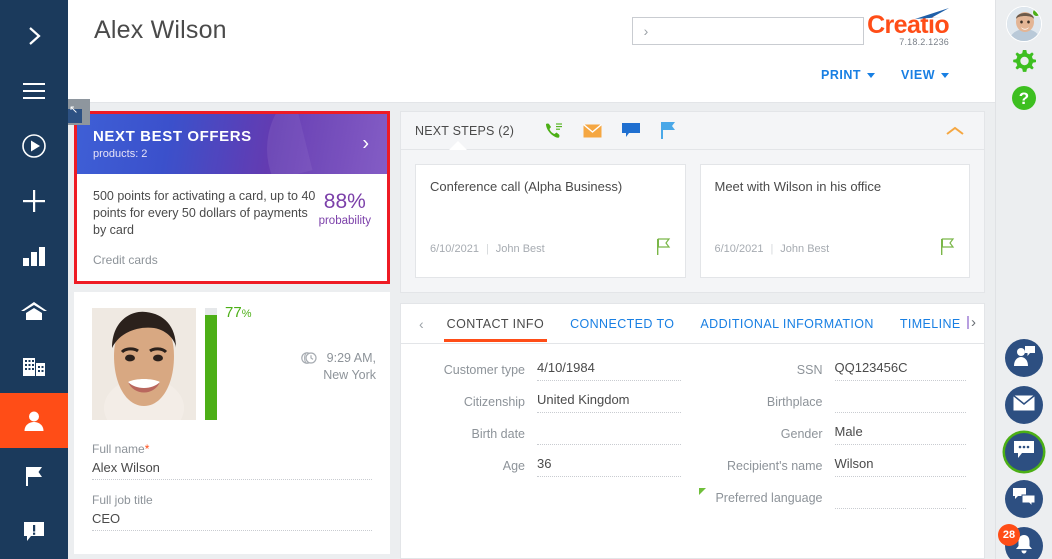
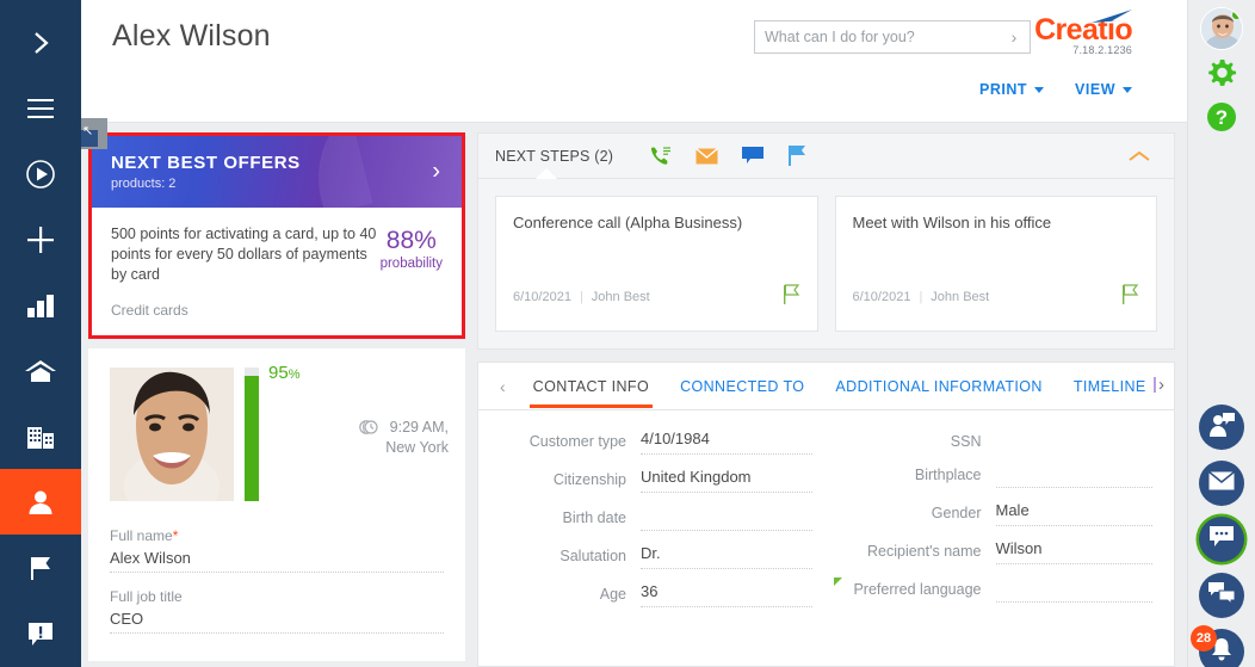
  Alex Wilson
+ What can I do for you?
  ›
  Creatio
  7.18.2.1236
  PRINT
  VIEW
  ↖
  NEXT BEST OFFERS
  products: 2
  ›
  500 points for activating a card, up to 40 points for every 50 dollars of payments by card
  Credit cards
  88%
  probability
- 77%
+ 95%
  9:29 AM,
  New York
  Full name*
  Alex Wilson
  Full job title
  CEO
  NEXT STEPS (2)
  Conference call (Alpha Business)
  6/10/2021
  |
  John Best
  Meet with Wilson in his office
  6/10/2021
  John Best
  ‹
  CONTACT INFO
  CONNECTED TO
  ADDITIONAL INFORMATION
  TIMELINE
  ›
  Customer type
  4/10/1984
  Citizenship
  United Kingdom
  Birth date
+ Salutation
+ Dr.
  Age
  36
  SSN
- QQ123456C
  Birthplace
  Gender
  Male
  Recipient's name
  Wilson
  Preferred language
  ?
  28
